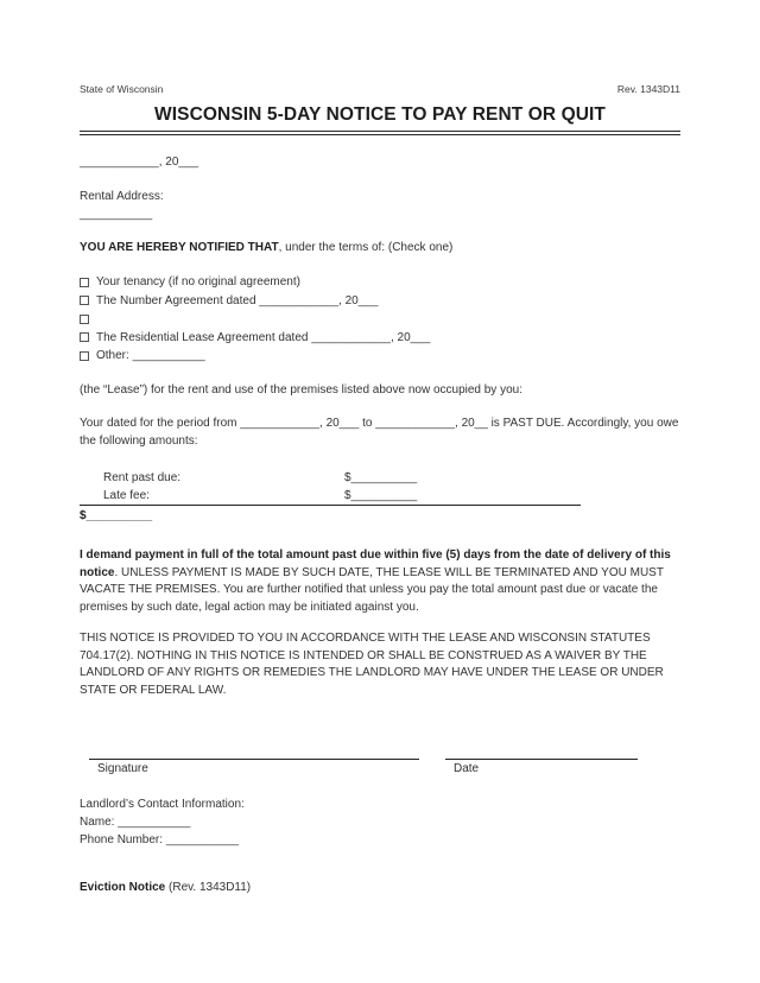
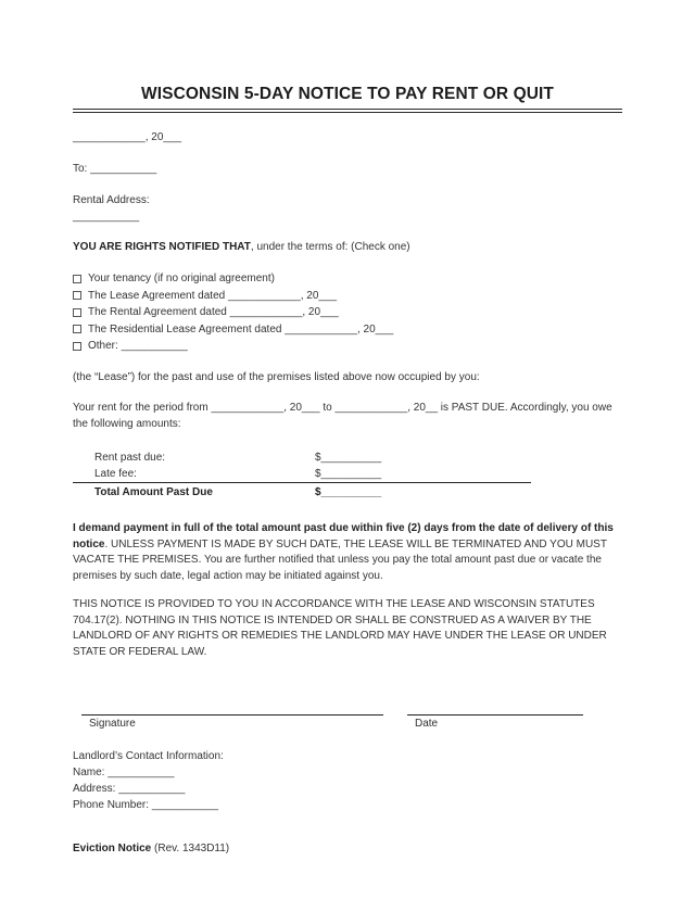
- State of Wisconsin
- Rev. 1343D11
  WISCONSIN 5-DAY NOTICE TO PAY RENT OR QUIT
  ____________, 20___
+ To: ___________
  Rental Address:
  ___________
- YOU ARE HEREBY NOTIFIED THAT, under the terms of: (Check one)
+ YOU ARE RIGHTS NOTIFIED THAT, under the terms of: (Check one)
  Your tenancy (if no original agreement)
- The Number Agreement dated ____________, 20___
+ The Lease Agreement dated ____________, 20___
+ The Rental Agreement dated ____________, 20___
  The Residential Lease Agreement dated ____________, 20___
  Other: ___________
- (the “Lease”) for the rent and use of the premises listed above now occupied by you:
+ (the “Lease”) for the past and use of the premises listed above now occupied by you:
- Your dated for the period from ____________, 20___ to ____________, 20__ is PAST DUE. Accordingly, you owe the following amounts:
+ Your rent for the period from ____________, 20___ to ____________, 20__ is PAST DUE. Accordingly, you owe the following amounts:
  Rent past due:
  $__________
  Late fee:
  $__________
+ Total Amount Past Due
  $__________
- I demand payment in full of the total amount past due within five (5) days from the date of delivery of this notice. UNLESS PAYMENT IS MADE BY SUCH DATE, THE LEASE WILL BE TERMINATED AND YOU MUST VACATE THE PREMISES. You are further notified that unless you pay the total amount past due or vacate the premises by such date, legal action may be initiated against you.
+ I demand payment in full of the total amount past due within five (2) days from the date of delivery of this notice. UNLESS PAYMENT IS MADE BY SUCH DATE, THE LEASE WILL BE TERMINATED AND YOU MUST VACATE THE PREMISES. You are further notified that unless you pay the total amount past due or vacate the premises by such date, legal action may be initiated against you.
  THIS NOTICE IS PROVIDED TO YOU IN ACCORDANCE WITH THE LEASE AND WISCONSIN STATUTES 704.17(2). NOTHING IN THIS NOTICE IS INTENDED OR SHALL BE CONSTRUED AS A WAIVER BY THE LANDLORD OF ANY RIGHTS OR REMEDIES THE LANDLORD MAY HAVE UNDER THE LEASE OR UNDER STATE OR FEDERAL LAW.
  Signature
  Date
  Landlord’s Contact Information:
  Name: ___________
+ Address: ___________
  Phone Number: ___________
  Eviction Notice (Rev. 1343D11)
